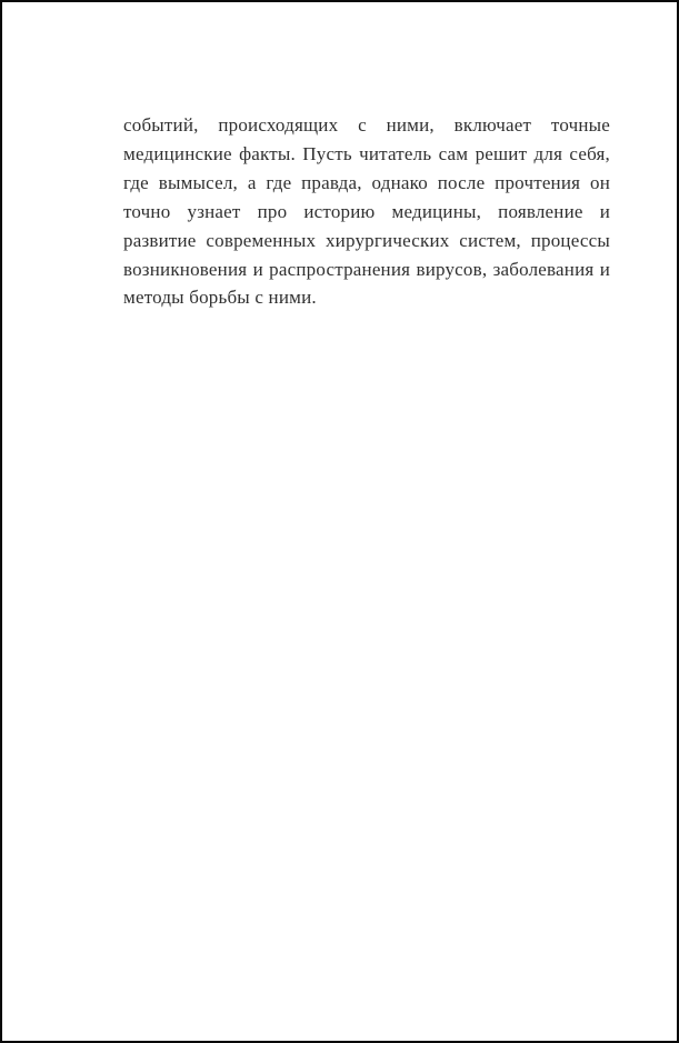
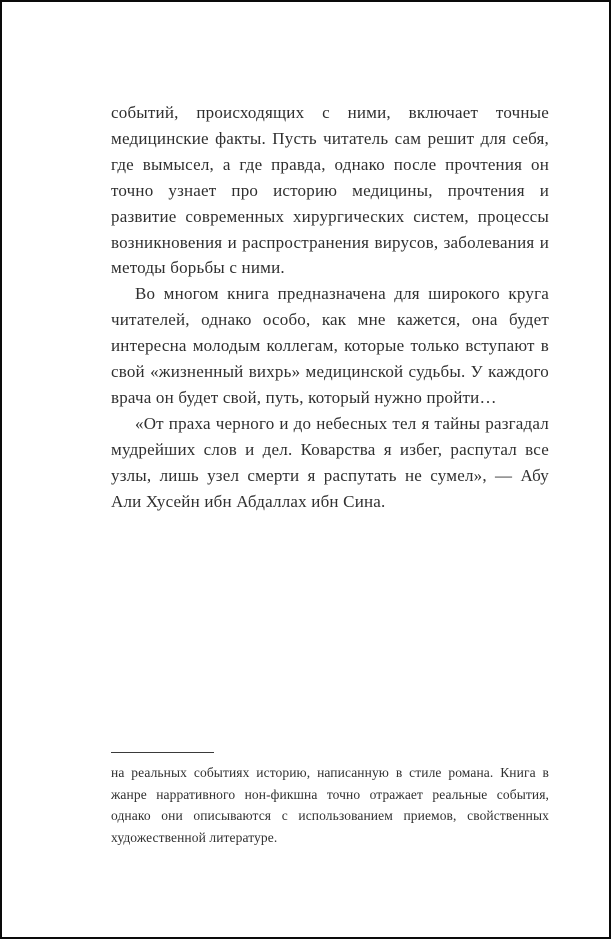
- событий, происходящих с ними, включает точные медицинские факты. Пусть читатель сам решит для себя, где вымысел, а где правда, однако после прочтения он точно узнает про историю медицины, появление и развитие современных хирургических систем, процессы возникновения и распространения вирусов, заболевания и методы борьбы с ними.
+ событий, происходящих с ними, включает точные медицинские факты. Пусть читатель сам решит для себя, где вымысел, а где правда, однако после прочтения он точно узнает про историю медицины, прочтения и развитие современных хирургических систем, процессы возникновения и распространения вирусов, заболевания и методы борьбы с ними.
+ Во многом книга предназначена для широкого круга читателей, однако особо, как мне кажется, она будет интересна молодым коллегам, которые только вступают в свой «жизненный вихрь» медицинской судьбы. У каждого врача он будет свой, путь, который нужно пройти…
+ «От праха черного и до небесных тел я тайны разгадал мудрейших слов и дел. Коварства я избег, распутал все узлы, лишь узел смерти я распутать не сумел», — Абу Али Хусейн ибн Абдаллах ибн Сина.
+ на реальных событиях историю, написанную в стиле романа. Книга в жанре нарративного нон-фикшна точно отражает реальные события, однако они описываются с использованием приемов, свойственных художественной литературе.
